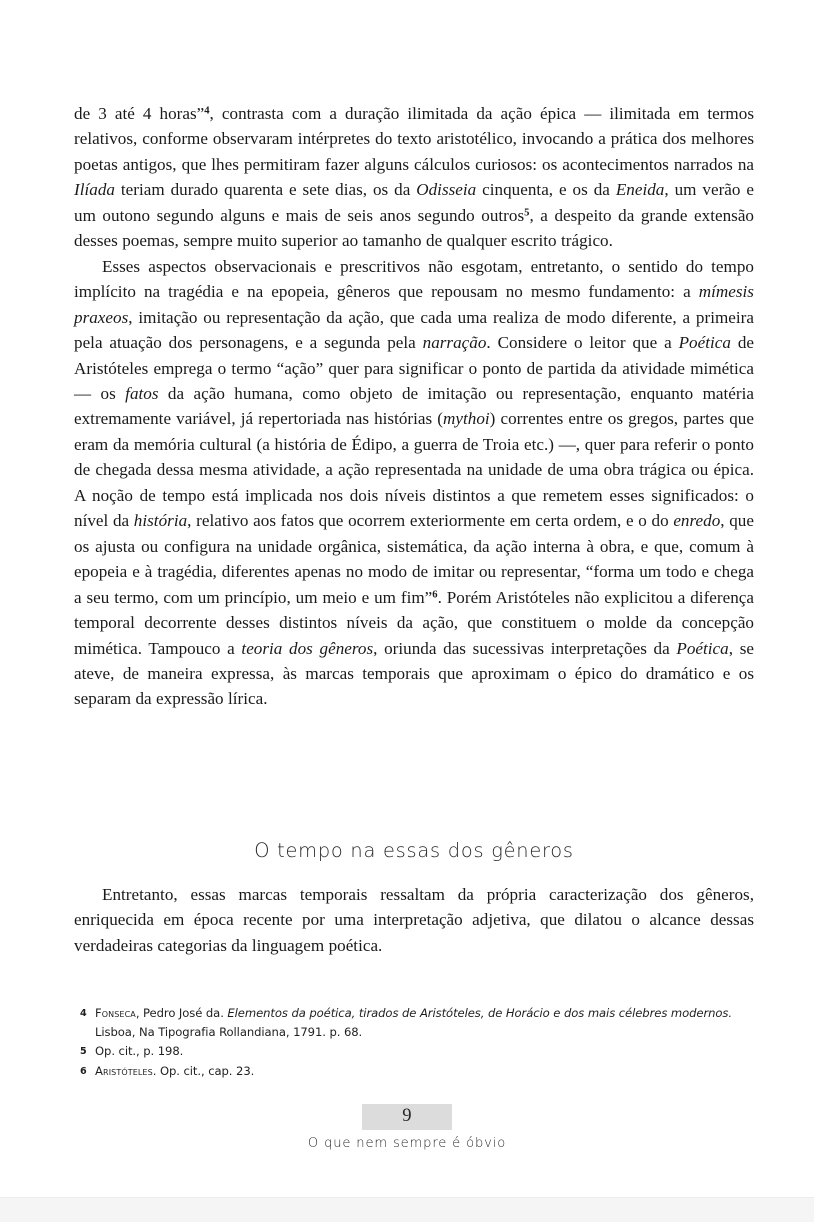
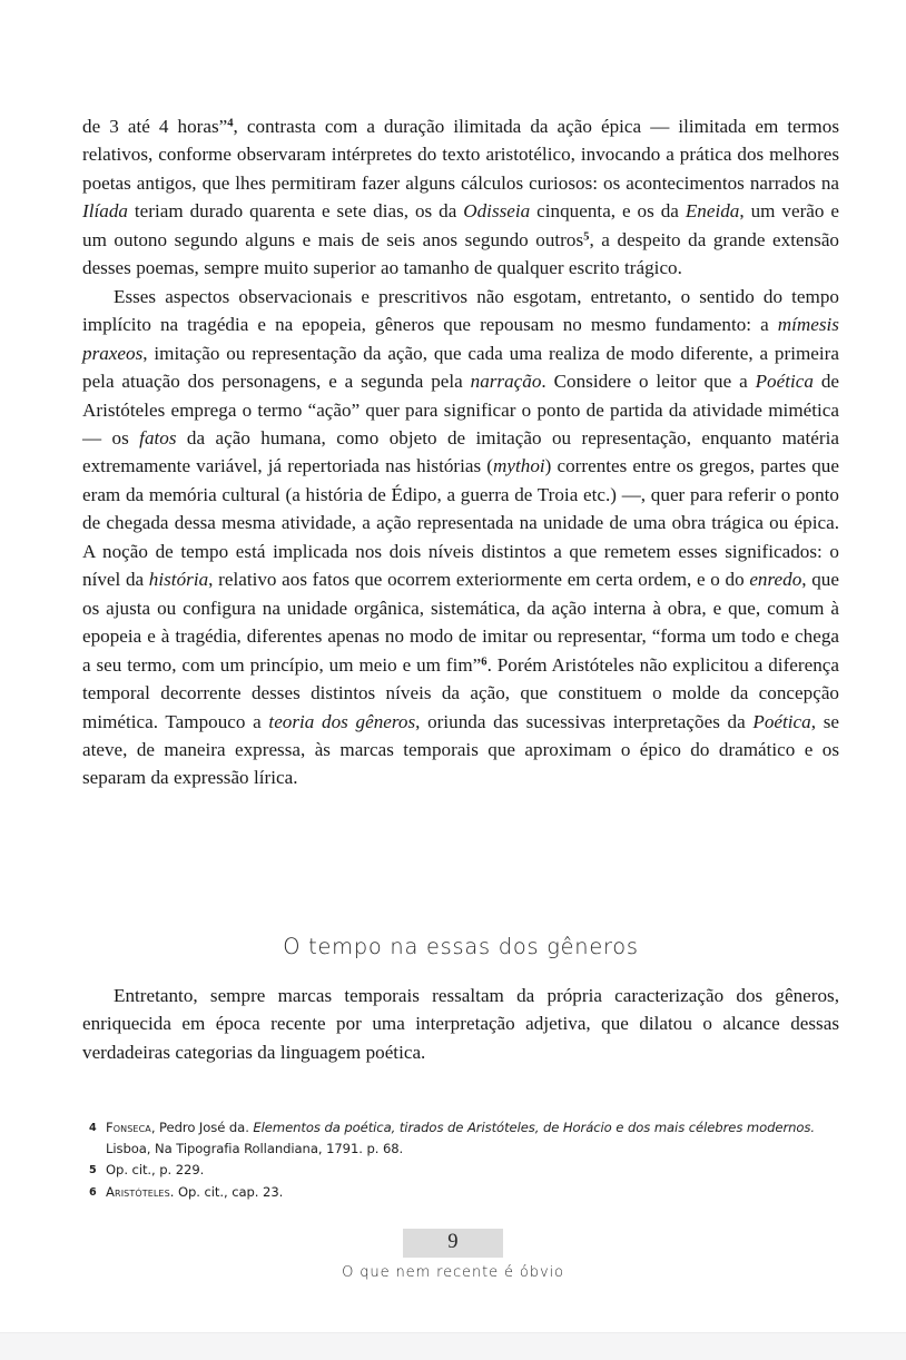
  de 3 até 4 horas”4, contrasta com a duração ilimitada da ação épica — ilimitada em termos relativos, conforme observaram intérpretes do texto aristotélico, invocando a prática dos melhores poetas antigos, que lhes permitiram fazer alguns cálculos curiosos: os acontecimentos narrados na Ilíada teriam durado quarenta e sete dias, os da Odisseia cinquenta, e os da Eneida, um verão e um outono segundo alguns e mais de seis anos segundo outros5, a despeito da grande extensão desses poemas, sempre muito superior ao tamanho de qualquer escrito trágico.
  Esses aspectos observacionais e prescritivos não esgotam, entretanto, o sentido do tempo implícito na tragédia e na epopeia, gêneros que repousam no mesmo fundamento: a mímesis praxeos, imitação ou representação da ação, que cada uma realiza de modo diferente, a primeira pela atuação dos personagens, e a segunda pela narração. Considere o leitor que a Poética de Aristóteles emprega o termo “ação” quer para significar o ponto de partida da atividade mimética — os fatos da ação humana, como objeto de imitação ou representação, enquanto matéria extremamente variável, já repertoriada nas histórias (mythoi) correntes entre os gregos, partes que eram da memória cultural (a história de Édipo, a guerra de Troia etc.) —, quer para referir o ponto de chegada dessa mesma atividade, a ação representada na unidade de uma obra trágica ou épica. A noção de tempo está implicada nos dois níveis distintos a que remetem esses significados: o nível da história, relativo aos fatos que ocorrem exteriormente em certa ordem, e o do enredo, que os ajusta ou configura na unidade orgânica, sistemática, da ação interna à obra, e que, comum à epopeia e à tragédia, diferentes apenas no modo de imitar ou representar, “forma um todo e chega a seu termo, com um princípio, um meio e um fim”6. Porém Aristóteles não explicitou a diferença temporal decorrente desses distintos níveis da ação, que constituem o molde da concepção mimética. Tampouco a teoria dos gêneros, oriunda das sucessivas interpretações da Poética, se ateve, de maneira expressa, às marcas temporais que aproximam o épico do dramático e os separam da expressão lírica.
  O tempo na essas dos gêneros
- Entretanto, essas marcas temporais ressaltam da própria caracterização dos gêneros, enriquecida em época recente por uma interpretação adjetiva, que dilatou o alcance dessas verdadeiras categorias da linguagem poética.
+ Entretanto, sempre marcas temporais ressaltam da própria caracterização dos gêneros, enriquecida em época recente por uma interpretação adjetiva, que dilatou o alcance dessas verdadeiras categorias da linguagem poética.
  4
  Fonseca, Pedro José da. Elementos da poética, tirados de Aristóteles, de Horácio e dos mais célebres modernos. Lisboa, Na Tipografia Rollandiana, 1791. p. 68.
  5
- Op. cit., p. 198.
+ Op. cit., p. 229.
  6
  Aristóteles. Op. cit., cap. 23.
  9
- O que nem sempre é óbvio
+ O que nem recente é óbvio
